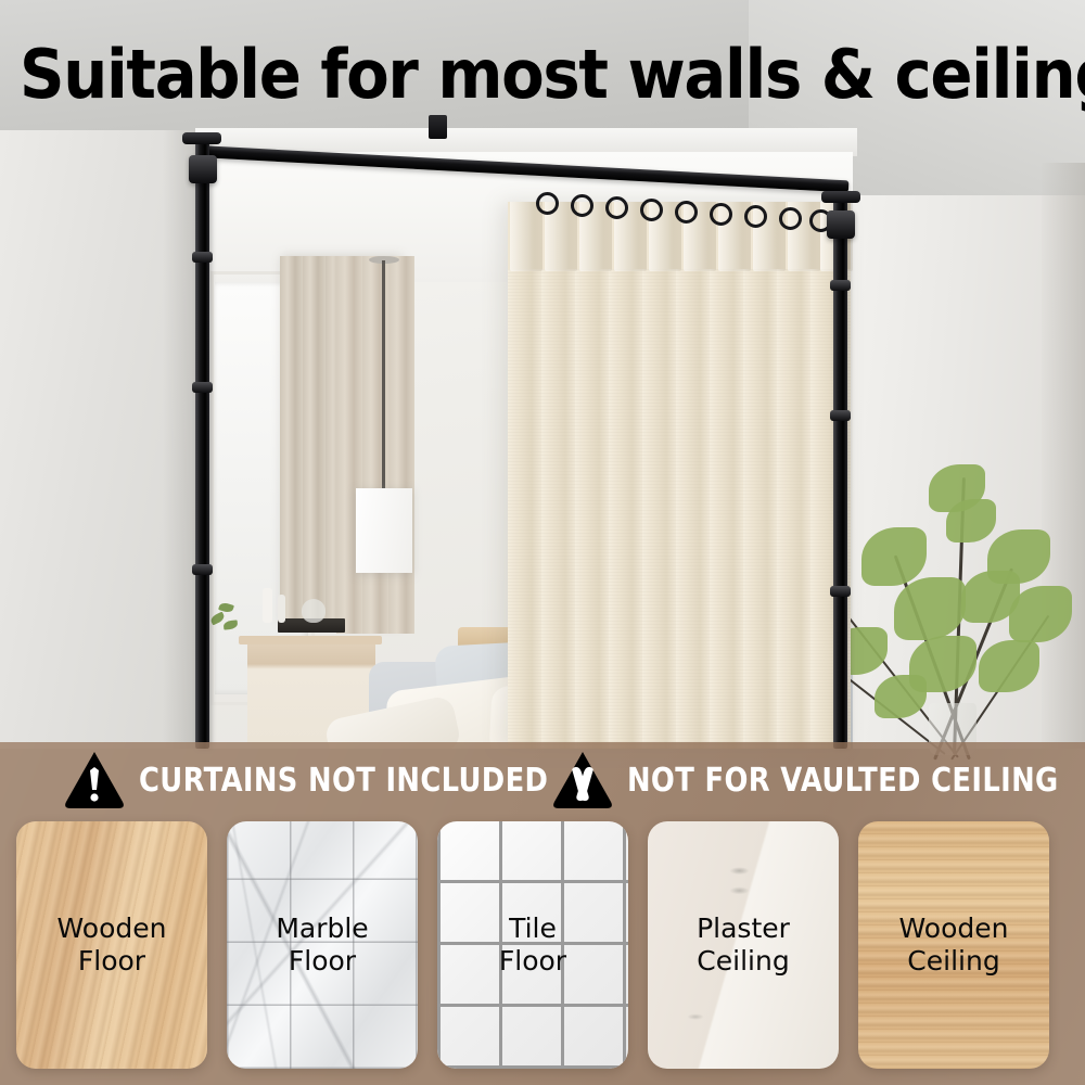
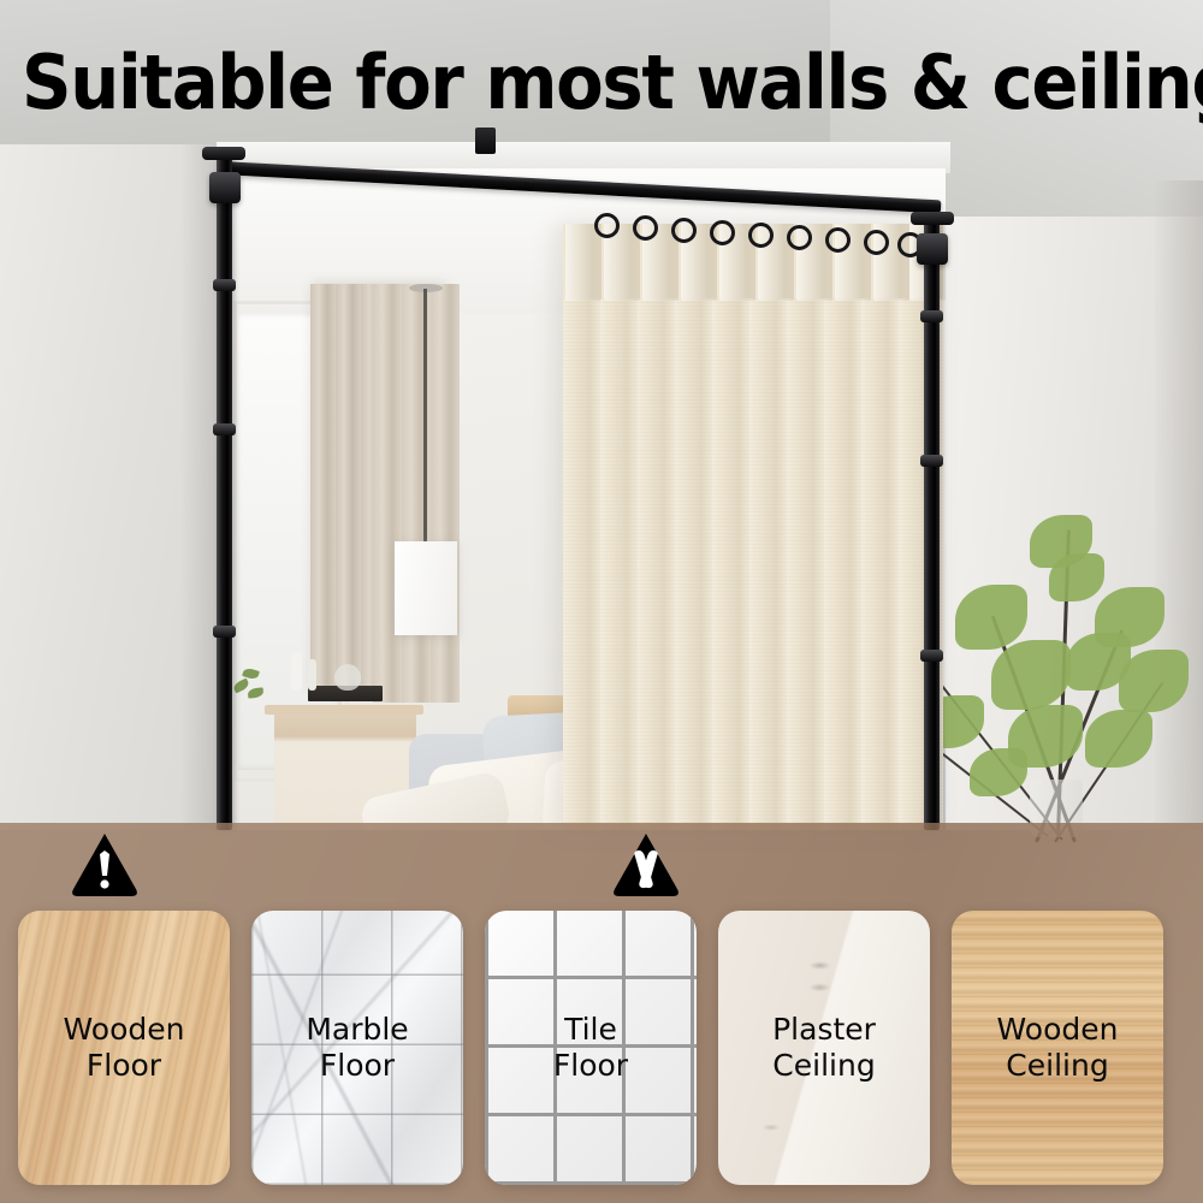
  Suitable for most walls & ceilin
- CURTAINS NOT INCLUDED
- NOT FOR VAULTED CEILING
  Wooden
  Floor
  Marble
  Floor
  Tile
  Floor
  Plaster
  Ceiling
  Wooden
  Ceiling
